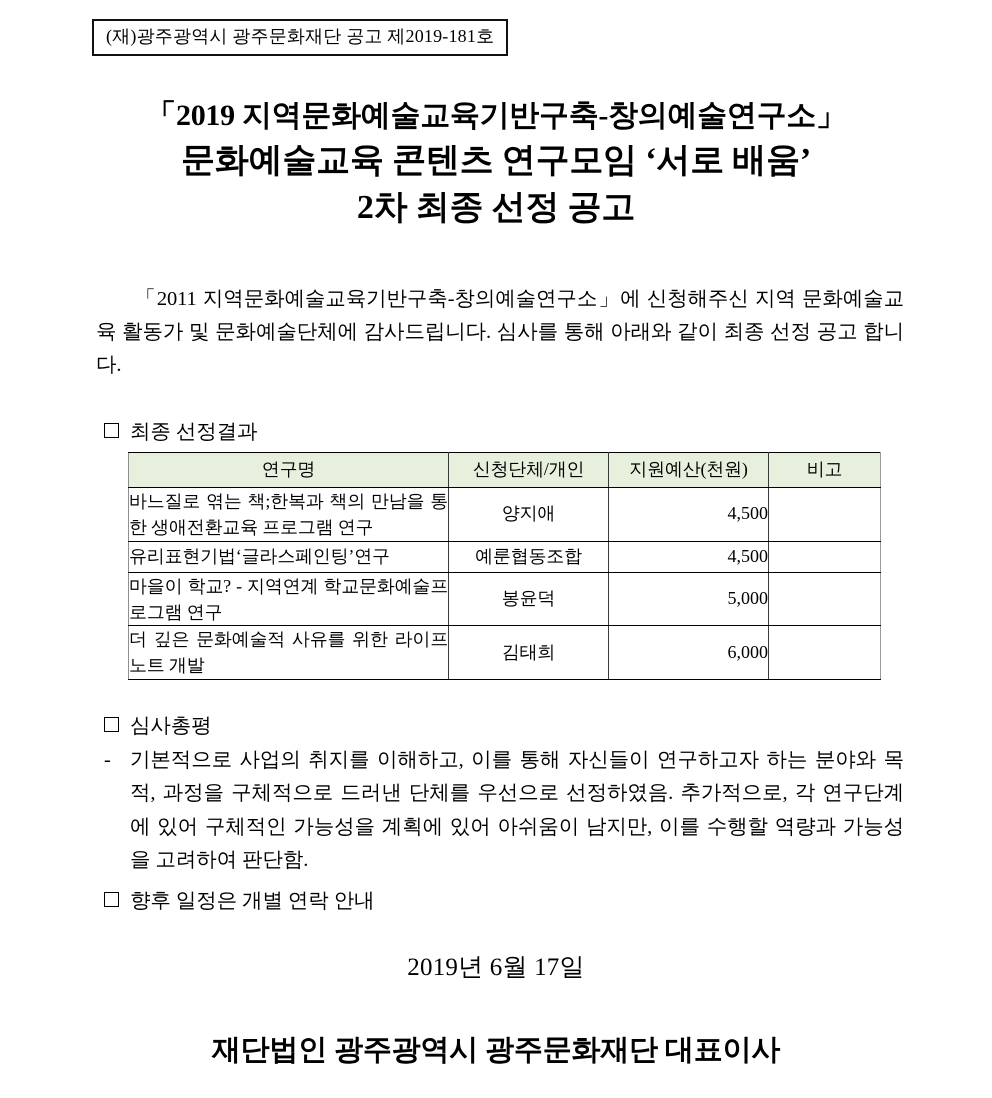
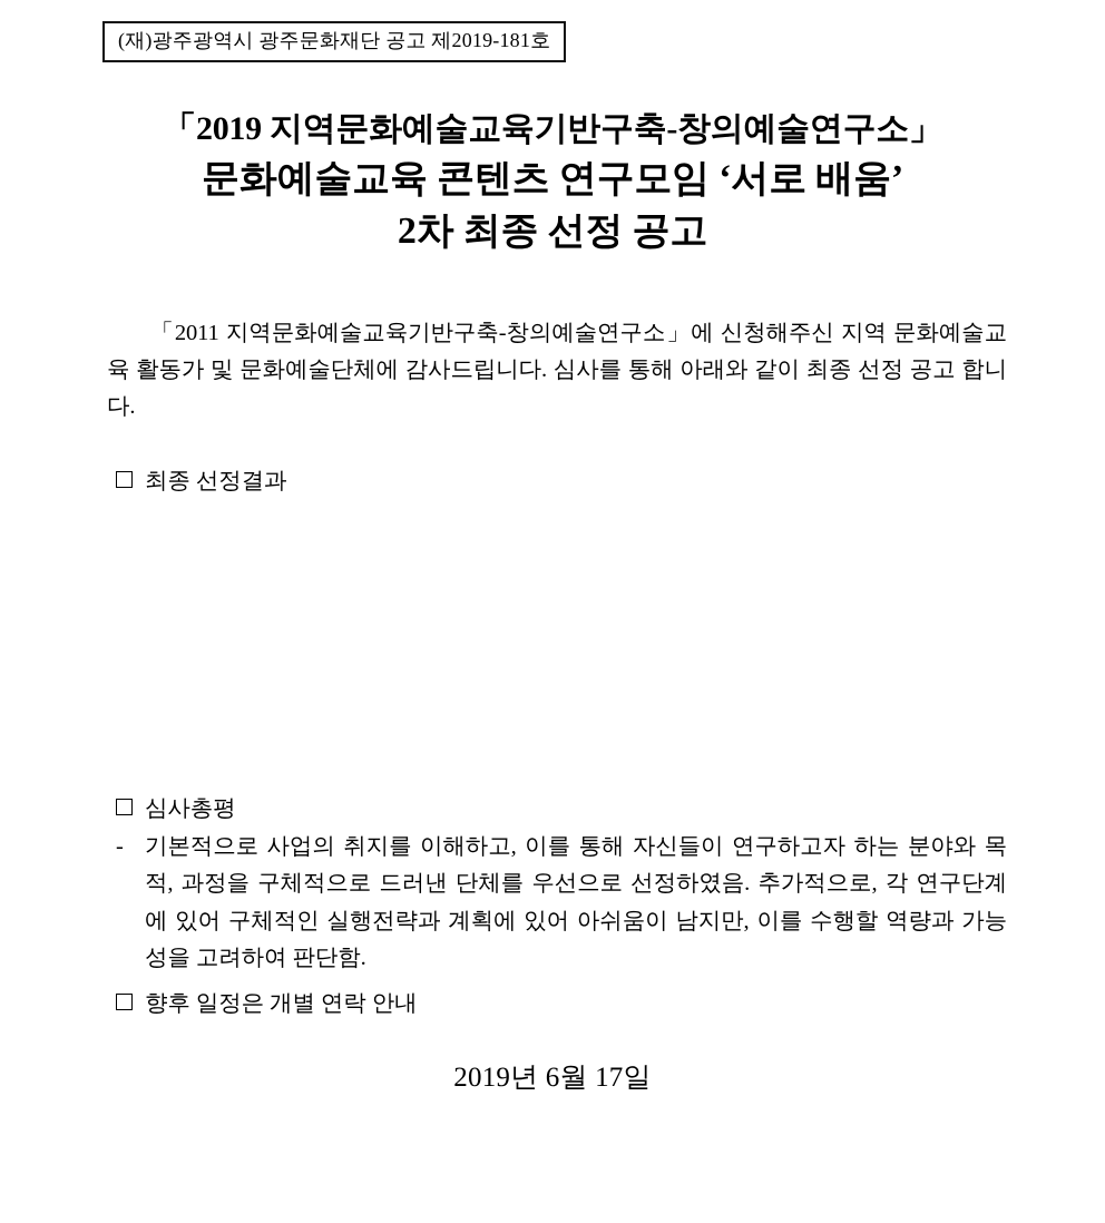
  (재)광주광역시 광주문화재단 공고 제2019-181호
  「2019 지역문화예술교육기반구축-창의예술연구소」
  문화예술교육 콘텐츠 연구모임 ‘서로 배움’
  2차 최종 선정 공고
  「2011 지역문화예술교육기반구축-창의예술연구소」에 신청해주신 지역 문화예술교육 활동가 및 문화예술단체에 감사드립니다. 심사를 통해 아래와 같이 최종 선정 공고 합니다.
  최종 선정결과
- 연구명	신청단체/개인	지원예산(천원)	비고
- 바느질로 엮는 책;한복과 책의 만남을 통한 생애전환교육 프로그램 연구	양지애	4,500
- 유리표현기법‘글라스페인팅’연구	예룬협동조합	4,500
- 마을이 학교? - 지역연계 학교문화예술프로그램 연구	봉윤덕	5,000
- 더 깊은 문화예술적 사유를 위한 라이프 노트 개발	김태희	6,000
  심사총평
  -
- 기본적으로 사업의 취지를 이해하고, 이를 통해 자신들이 연구하고자 하는 분야와 목적, 과정을 구체적으로 드러낸 단체를 우선으로 선정하였음. 추가적으로, 각 연구단계에 있어 구체적인 가능성을 계획에 있어 아쉬움이 남지만, 이를 수행할 역량과 가능성을 고려하여 판단함.
+ 기본적으로 사업의 취지를 이해하고, 이를 통해 자신들이 연구하고자 하는 분야와 목적, 과정을 구체적으로 드러낸 단체를 우선으로 선정하였음. 추가적으로, 각 연구단계에 있어 구체적인 실행전략과 계획에 있어 아쉬움이 남지만, 이를 수행할 역량과 가능성을 고려하여 판단함.
  향후 일정은 개별 연락 안내
  2019년 6월 17일
- 재단법인 광주광역시 광주문화재단 대표이사
